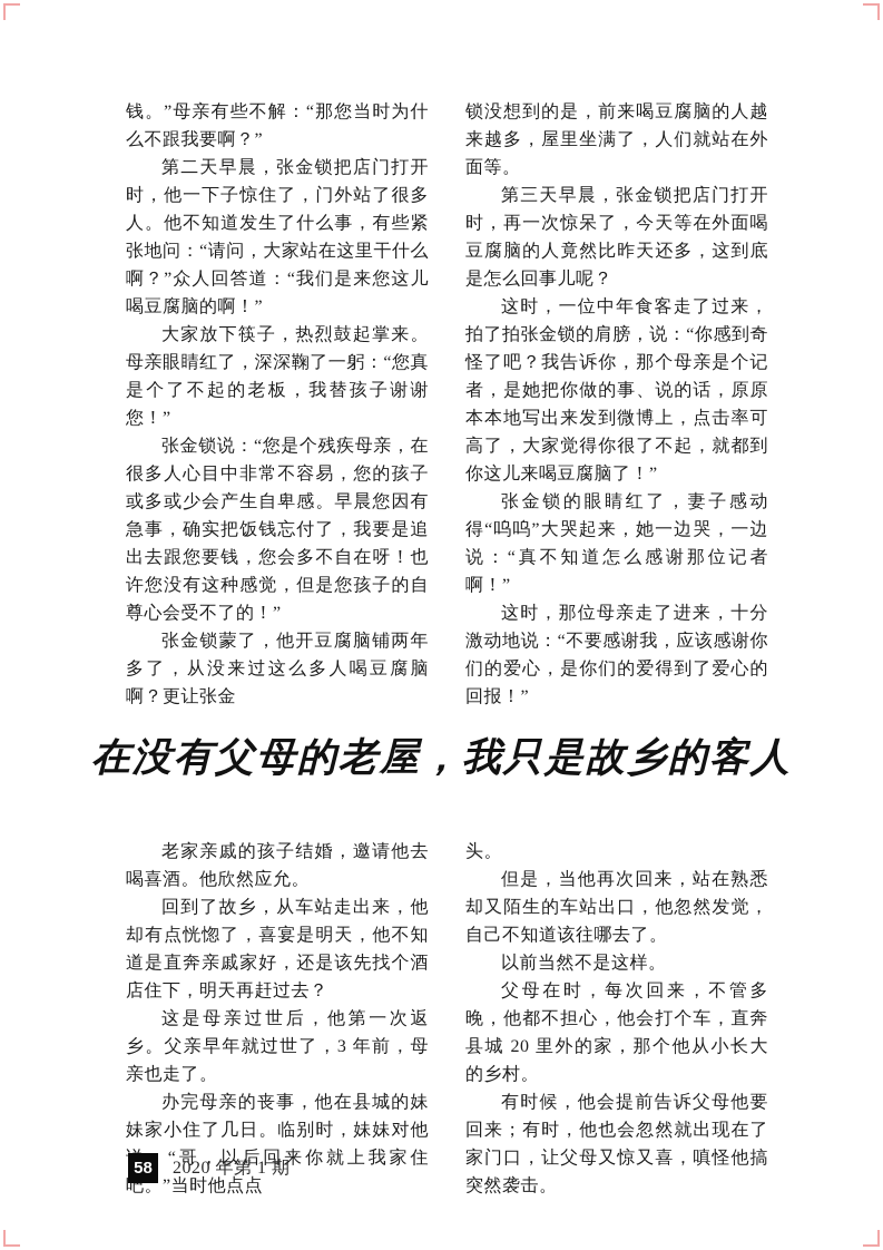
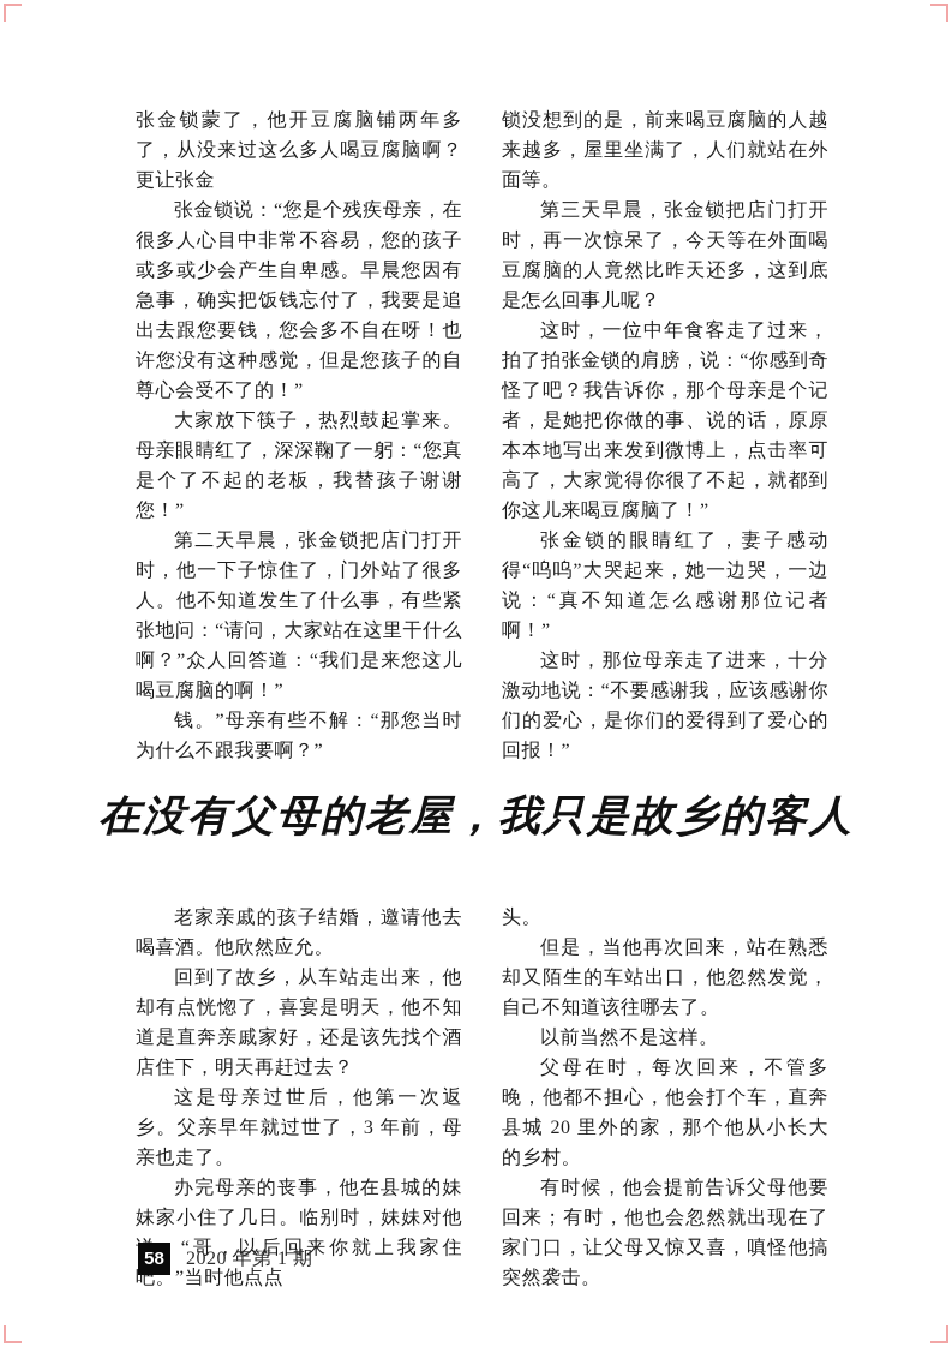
- 钱。”母亲有些不解：“那您当时为什么不跟我要啊？”
+ 张金锁蒙了，他开豆腐脑铺两年多了，从没来过这么多人喝豆腐脑啊？更让张金
- 第二天早晨，张金锁把店门打开时，他一下子惊住了，门外站了很多人。他不知道发生了什么事，有些紧张地问：“请问，大家站在这里干什么啊？”众人回答道：“我们是来您这儿喝豆腐脑的啊！”
+ 张金锁说：“您是个残疾母亲，在很多人心目中非常不容易，您的孩子或多或少会产生自卑感。早晨您因有急事，确实把饭钱忘付了，我要是追出去跟您要钱，您会多不自在呀！也许您没有这种感觉，但是您孩子的自尊心会受不了的！”
  大家放下筷子，热烈鼓起掌来。母亲眼睛红了，深深鞠了一躬：“您真是个了不起的老板，我替孩子谢谢您！”
- 张金锁说：“您是个残疾母亲，在很多人心目中非常不容易，您的孩子或多或少会产生自卑感。早晨您因有急事，确实把饭钱忘付了，我要是追出去跟您要钱，您会多不自在呀！也许您没有这种感觉，但是您孩子的自尊心会受不了的！”
+ 第二天早晨，张金锁把店门打开时，他一下子惊住了，门外站了很多人。他不知道发生了什么事，有些紧张地问：“请问，大家站在这里干什么啊？”众人回答道：“我们是来您这儿喝豆腐脑的啊！”
- 张金锁蒙了，他开豆腐脑铺两年多了，从没来过这么多人喝豆腐脑啊？更让张金
+ 钱。”母亲有些不解：“那您当时为什么不跟我要啊？”
  锁没想到的是，前来喝豆腐脑的人越来越多，屋里坐满了，人们就站在外面等。
  第三天早晨，张金锁把店门打开时，再一次惊呆了，今天等在外面喝豆腐脑的人竟然比昨天还多，这到底是怎么回事儿呢？
  这时，一位中年食客走了过来，拍了拍张金锁的肩膀，说：“你感到奇怪了吧？我告诉你，那个母亲是个记者，是她把你做的事、说的话，原原本本地写出来发到微博上，点击率可高了，大家觉得你很了不起，就都到你这儿来喝豆腐脑了！”
  张金锁的眼睛红了，妻子感动得“呜呜”大哭起来，她一边哭，一边说：“真不知道怎么感谢那位记者啊！”
  这时，那位母亲走了进来，十分激动地说：“不要感谢我，应该感谢你们的爱心，是你们的爱得到了爱心的回报！”
  在没有父母的老屋，我只是故乡的客人
  老家亲戚的孩子结婚，邀请他去喝喜酒。他欣然应允。
  回到了故乡，从车站走出来，他却有点恍惚了，喜宴是明天，他不知道是直奔亲戚家好，还是该先找个酒店住下，明天再赶过去？
  这是母亲过世后，他第一次返乡。父亲早年就过世了，3 年前，母亲也走了。
  办完母亲的丧事，他在县城的妹妹家小住了几日。临别时，妹妹对他“哥，以后回来你就上我家住吧。”当时他点点
  头。
  但是，当他再次回来，站在熟悉却又陌生的车站出口，他忽然发觉，自己不知道该往哪去了。
  以前当然不是这样。
  父母在时，每次回来，不管多晚，他都不担心，他会打个车，直奔县城 20 里外的家，那个他从小长大的乡村。
  有时候，他会提前告诉父母他要回来；有时，他也会忽然就出现在了家门口，让父母又惊又喜，嗔怪他搞突然袭击。
  58
  2020 年第 1 期
